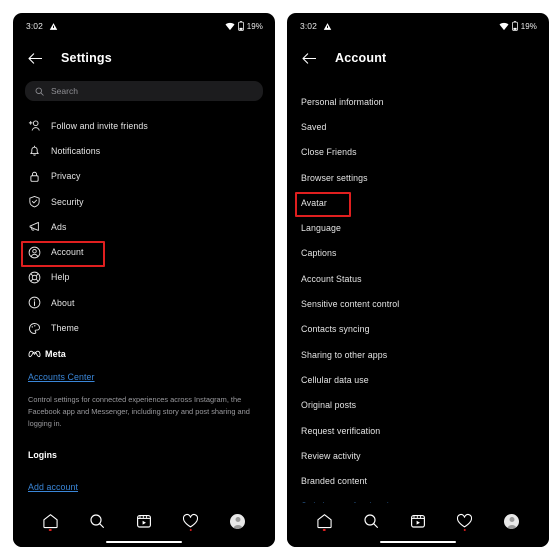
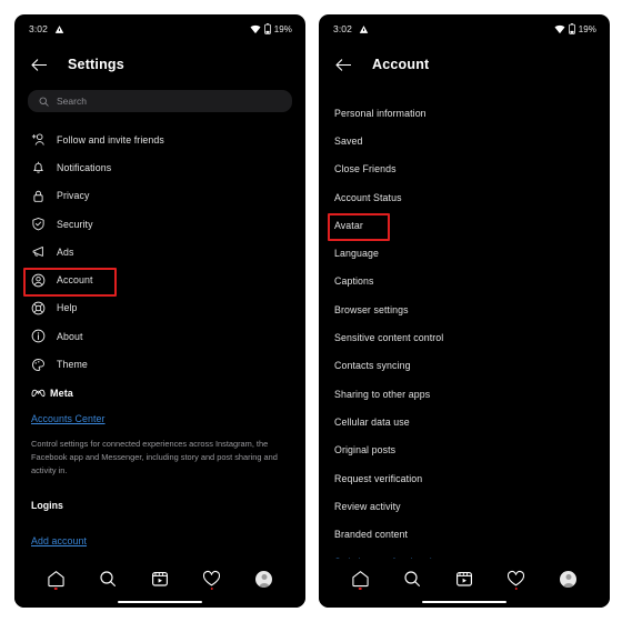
  3:02
  19%
  Settings
  Search
  Follow and invite friends
  Notifications
  Privacy
  Security
  Ads
  Account
  Help
  About
  Theme
  Meta
  Accounts Center
- Control settings for connected experiences across Instagram, the Facebook app and Messenger, including story and post sharing and logging in.
+ Control settings for connected experiences across Instagram, the Facebook app and Messenger, including story and post sharing and activity in.
  Logins
  Add account
  3:02
  19%
  Account
  Personal information
  Saved
  Close Friends
- Browser settings
+ Account Status
  Avatar
  Language
  Captions
- Account Status
+ Browser settings
  Sensitive content control
  Contacts syncing
  Sharing to other apps
  Cellular data use
  Original posts
  Request verification
  Review activity
  Branded content
